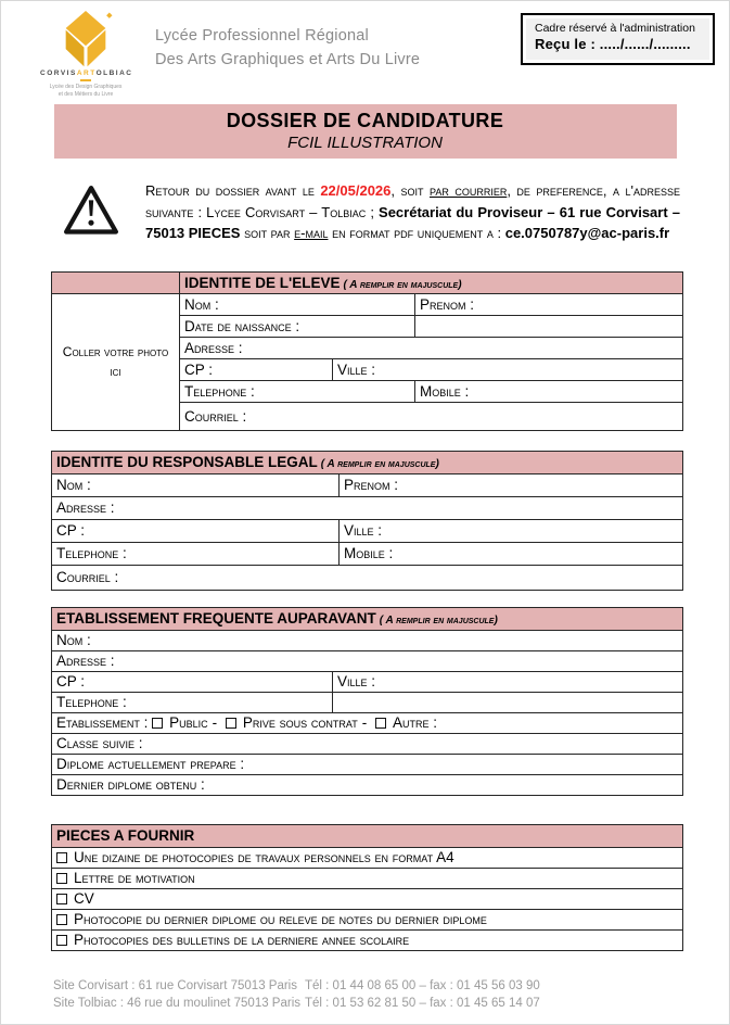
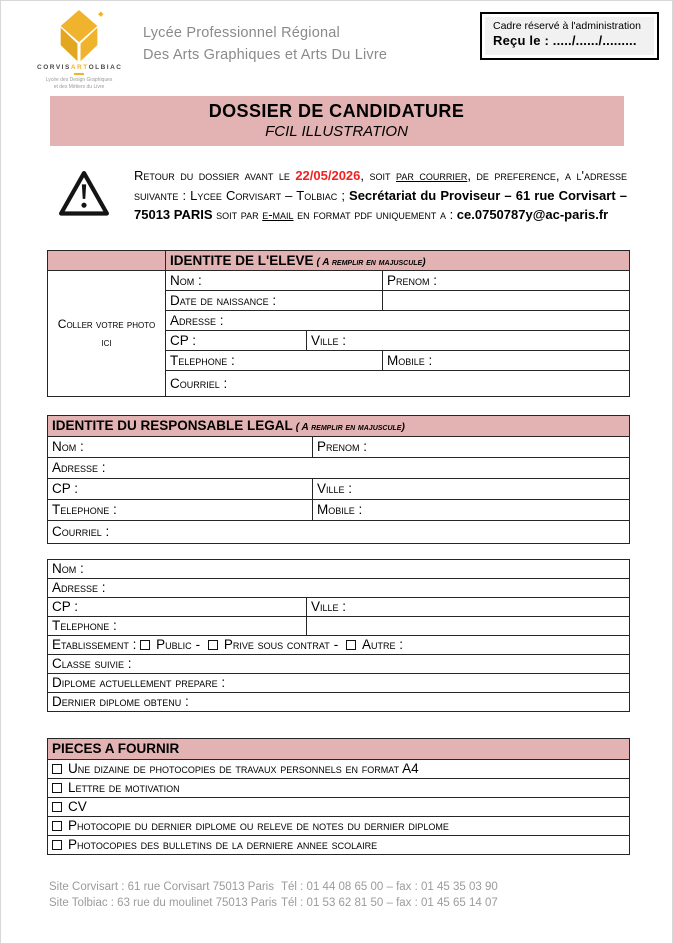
  Lycée Professionnel Régional
  Des Arts Graphiques et Arts Du Livre
  Cadre réservé à l'administration
  Reçu le : ...../....../.........
  DOSSIER DE CANDIDATURE
  FCIL ILLUSTRATION
- Retour du dossier avant le 22/05/2026, soit par courrier, de preference, a l'adresse suivante : Lycee Corvisart – Tolbiac ; Secrétariat du Proviseur – 61 rue Corvisart – 75013 PIECES soit par e-mail en format pdf uniquement a : ce.0750787y@ac-paris.fr
+ Retour du dossier avant le 22/05/2026, soit par courrier, de preference, a l'adresse suivante : Lycee Corvisart – Tolbiac ; Secrétariat du Proviseur – 61 rue Corvisart – 75013 PARIS soit par e-mail en format pdf uniquement a : ce.0750787y@ac-paris.fr
  	IDENTITE DE L'ELEVE ( A remplir en majuscule)
  Coller votre photo ici	Nom :	Prenom :
  Date de naissance :
  Adresse :
  CP :	Ville :
  Telephone :	Mobile :
  Courriel :
  IDENTITE DU RESPONSABLE LEGAL ( A remplir en majuscule)
  Nom :	Prenom :
  Adresse :
  CP :	Ville :
  Telephone :	Mobile :
  Courriel :
- ETABLISSEMENT FREQUENTE AUPARAVANT ( A remplir en majuscule)
  Nom :
  Adresse :
  CP :	Ville :
  Telephone :
  Etablissement : Public - Prive sous contrat - Autre :
  Classe suivie :
  Diplome actuellement prepare :
  Dernier diplome obtenu :
  PIECES A FOURNIR
  Une dizaine de photocopies de travaux personnels en format A4
  Lettre de motivation
  CV
  Photocopie du dernier diplome ou releve de notes du dernier diplome
  Photocopies des bulletins de la derniere annee scolaire
  Site Corvisart : 61 rue Corvisart 75013 Paris
- Tél : 01 44 08 65 00 – fax : 01 45 56 03 90
+ Tél : 01 44 08 65 00 – fax : 01 45 35 03 90
- Site Tolbiac : 46 rue du moulinet 75013 Paris
+ Site Tolbiac : 63 rue du moulinet 75013 Paris
  Tél : 01 53 62 81 50 – fax : 01 45 65 14 07
